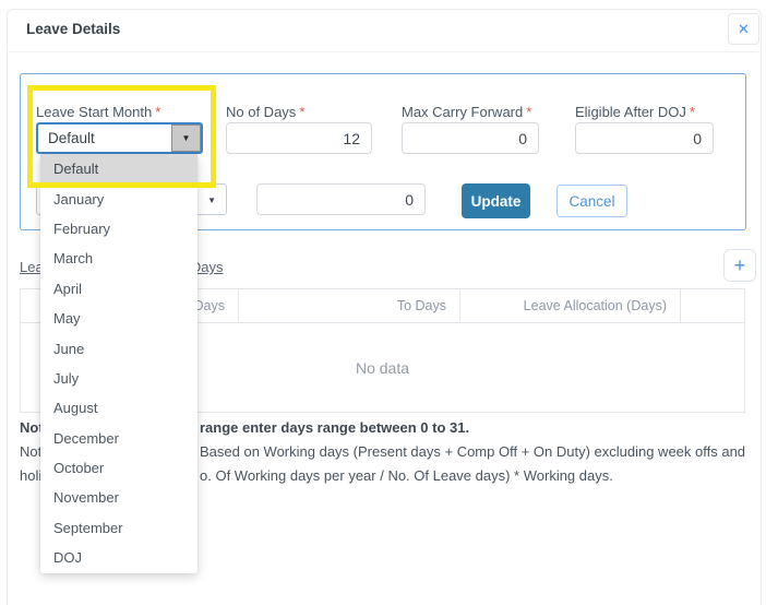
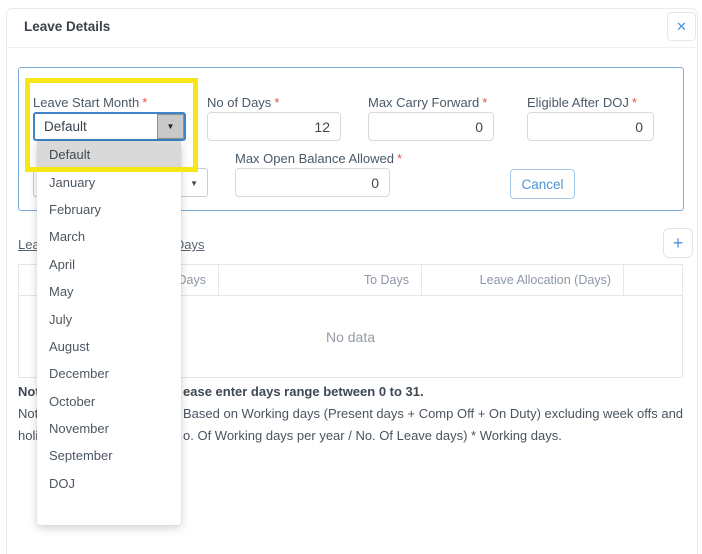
  Leave Details
  ✕
  Leave Start Month *
  No of Days *
  Max Carry Forward *
  Eligible After DOJ *
  Default
  ▼
  12
  0
  0
  ▼
+ Max Open Balance Allowed *
  0
- Update
  Cancel
  +
  To Days
  Leave Allocation (Days)
  No data
- No range enter days range between 0 to 31.
+ No ease enter days range between 0 to 31.
  No Based on Working days (Present days + Comp Off + On Duty) excluding week offs and
  Default
  January
  February
  March
  April
  May
- June
  July
  August
  December
  October
  November
  September
  DOJ
